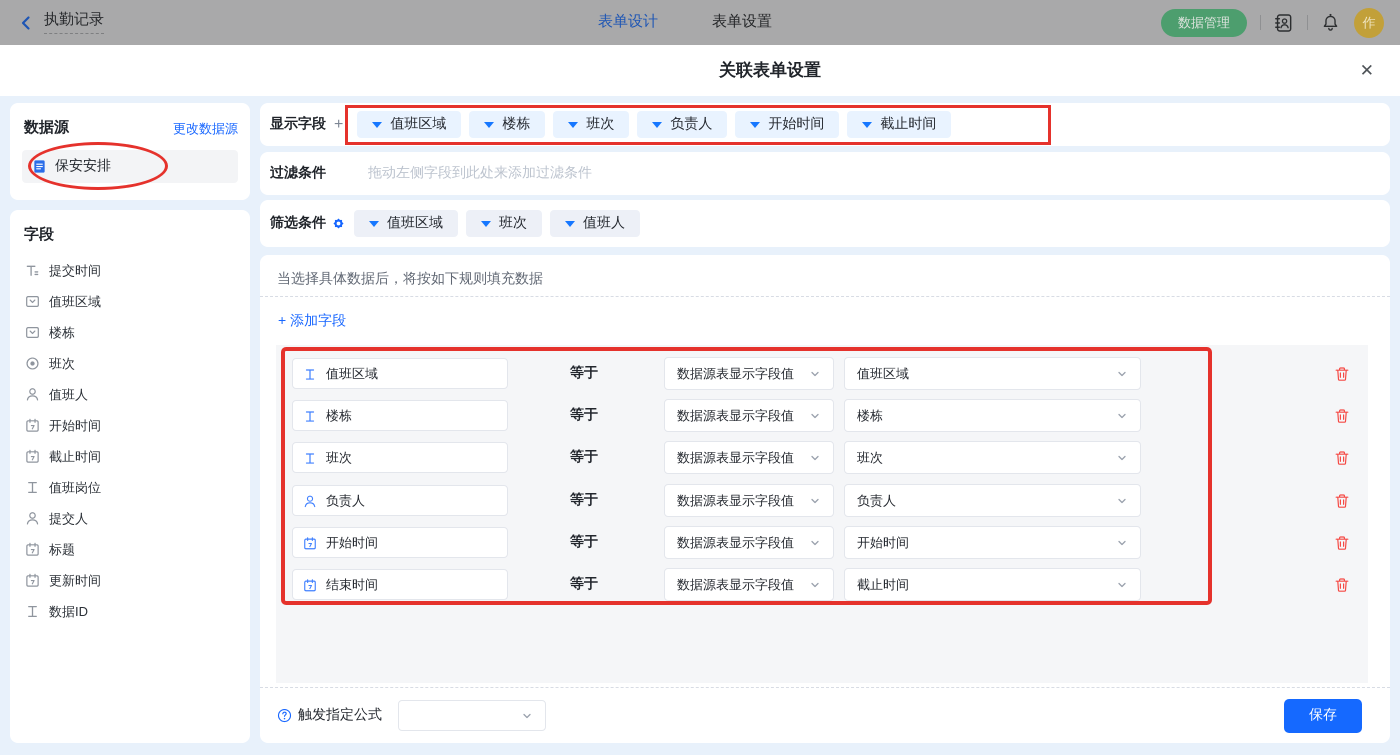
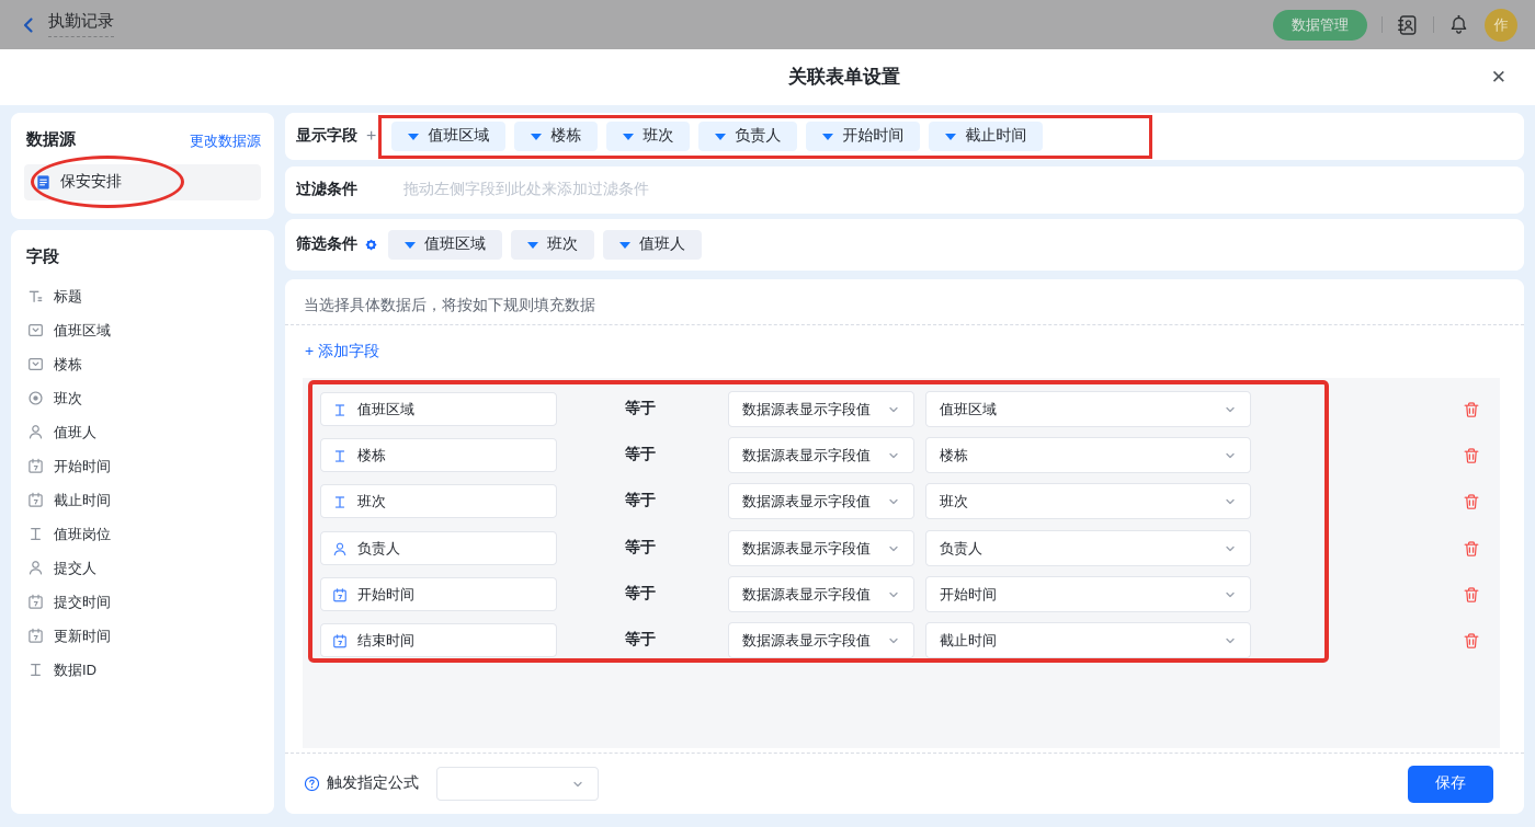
  执勤记录
- 表单设计
- 表单设置
  数据管理
  作
  关联表单设置
  ✕
  数据源
  更改数据源
  保安安排
  字段
- 提交时间
+ 标题
  值班区域
  楼栋
  班次
  值班人
  开始时间
  截止时间
  值班岗位
  提交人
- 标题
+ 提交时间
  更新时间
  数据ID
  显示字段
  +
  值班区域
  楼栋
  班次
  负责人
  开始时间
  截止时间
  过滤条件
  拖动左侧字段到此处来添加过滤条件
  筛选条件
  值班区域
  班次
  值班人
  当选择具体数据后，将按如下规则填充数据
  + 添加字段
  值班区域
  等于
  数据源表显示字段值
  值班区域
  楼栋
  等于
  数据源表显示字段值
  楼栋
  班次
  等于
  数据源表显示字段值
  班次
  负责人
  等于
  数据源表显示字段值
  负责人
  开始时间
  等于
  数据源表显示字段值
  开始时间
  结束时间
  等于
  数据源表显示字段值
  截止时间
  触发指定公式
  保存
